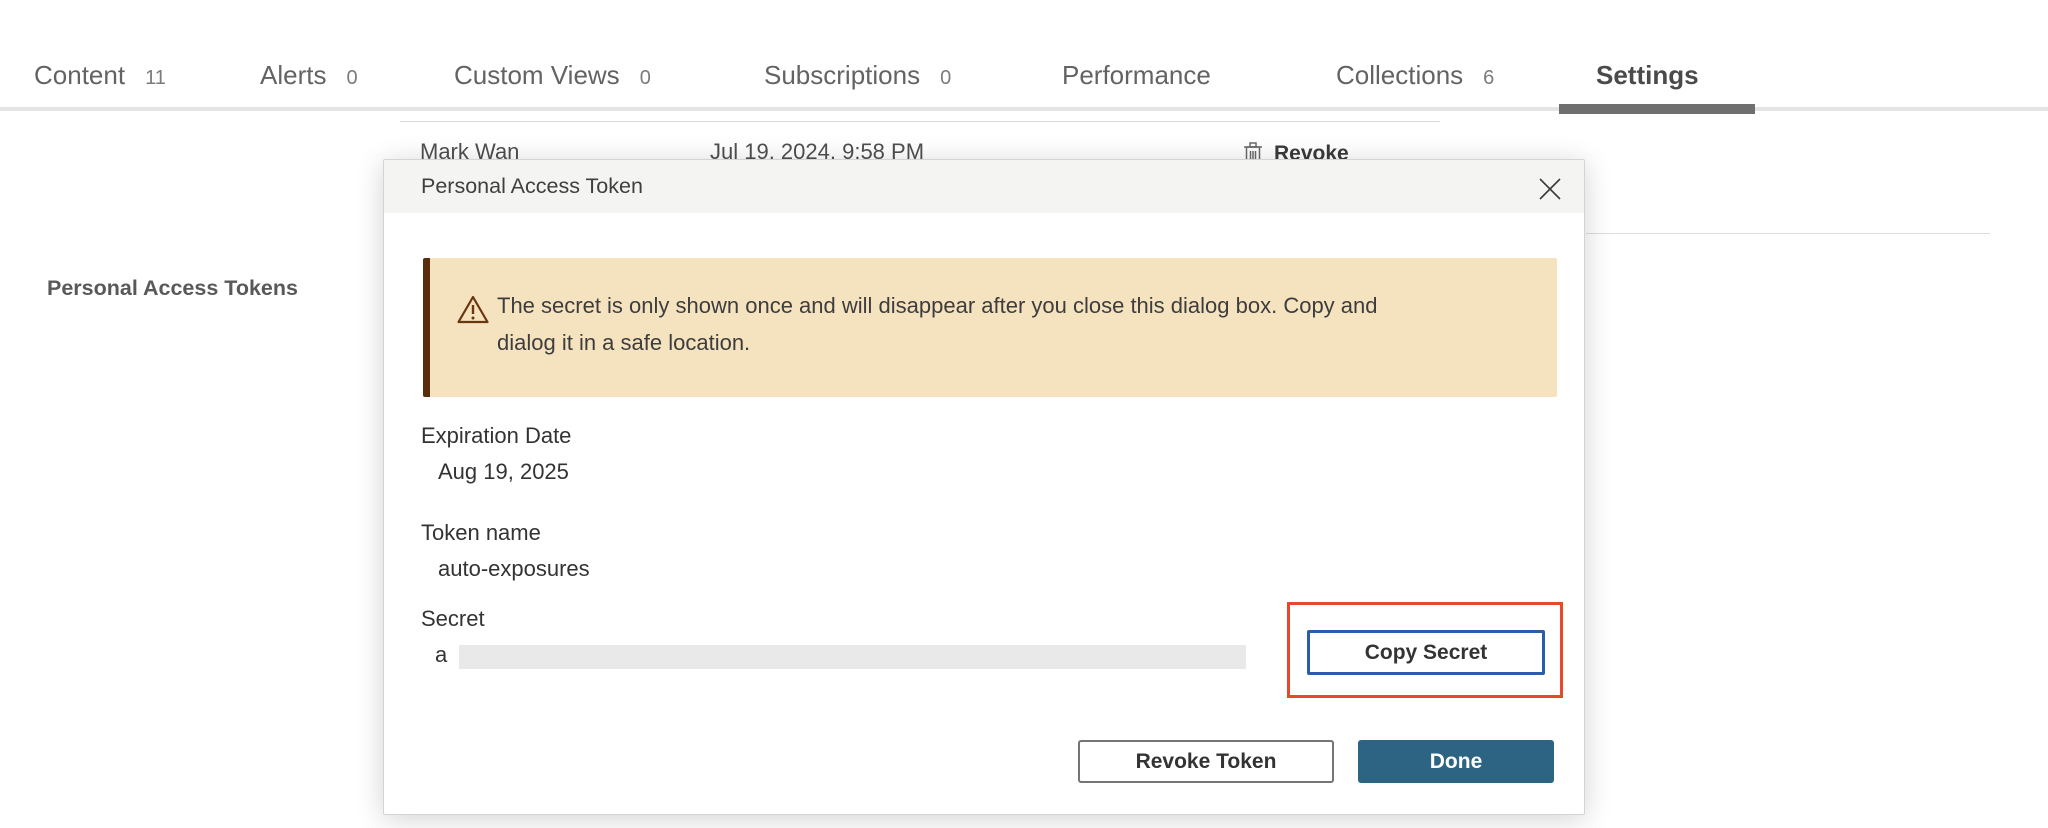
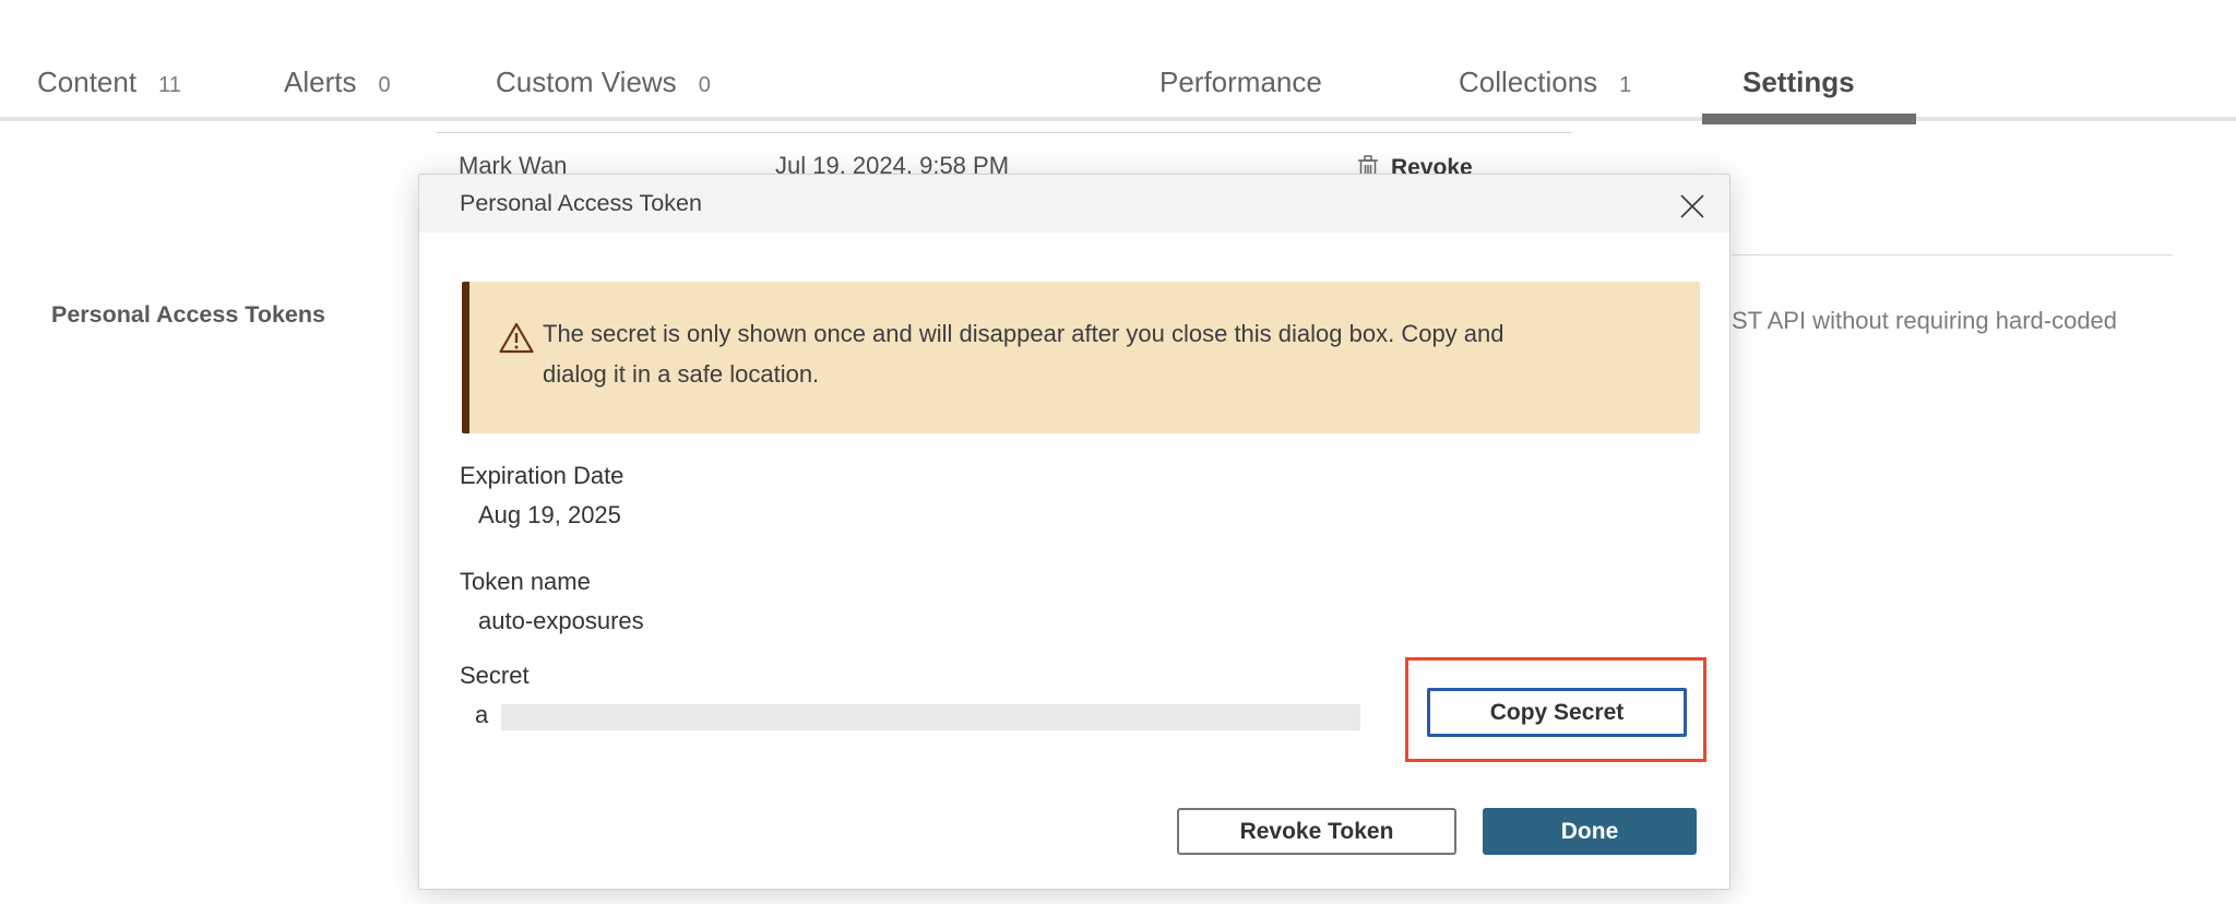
  Content 11
  Alerts 0
  Custom Views 0
- Subscriptions 0
  Performance
- Collections 6
+ Collections 1
  Settings
  Mark Wan
  Jul 19, 2024, 9:58 PM
  Revoke
  Personal Access Tokens
+ ST API without requiring hard-coded
  Personal Access Token
  The secret is only shown once and will disappear after you close this dialog box. Copy and
  dialog it in a safe location.
  Expiration Date
  Aug 19, 2025
  Token name
  auto-exposures
  Secret
  a
  Copy Secret
  Revoke Token
  Done
